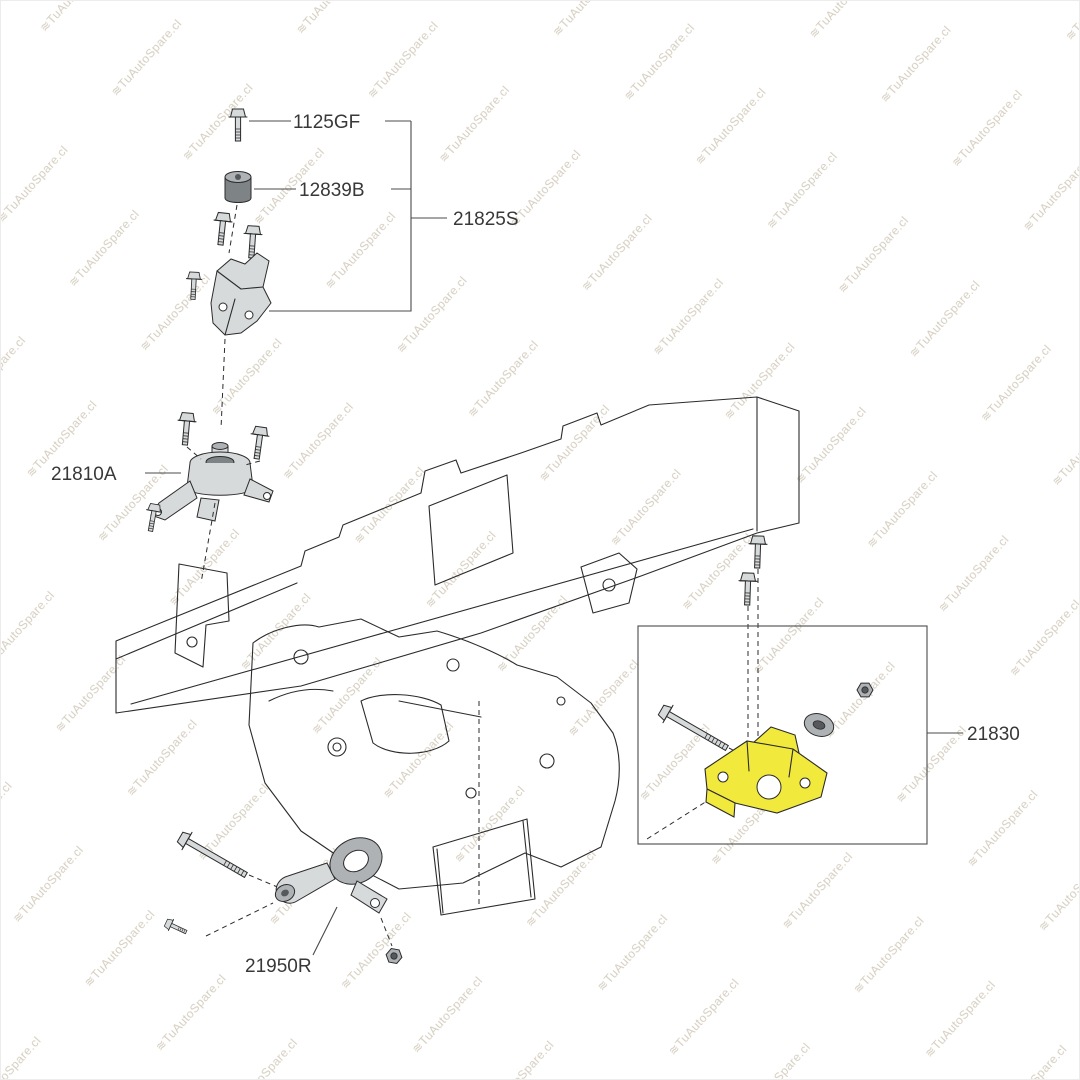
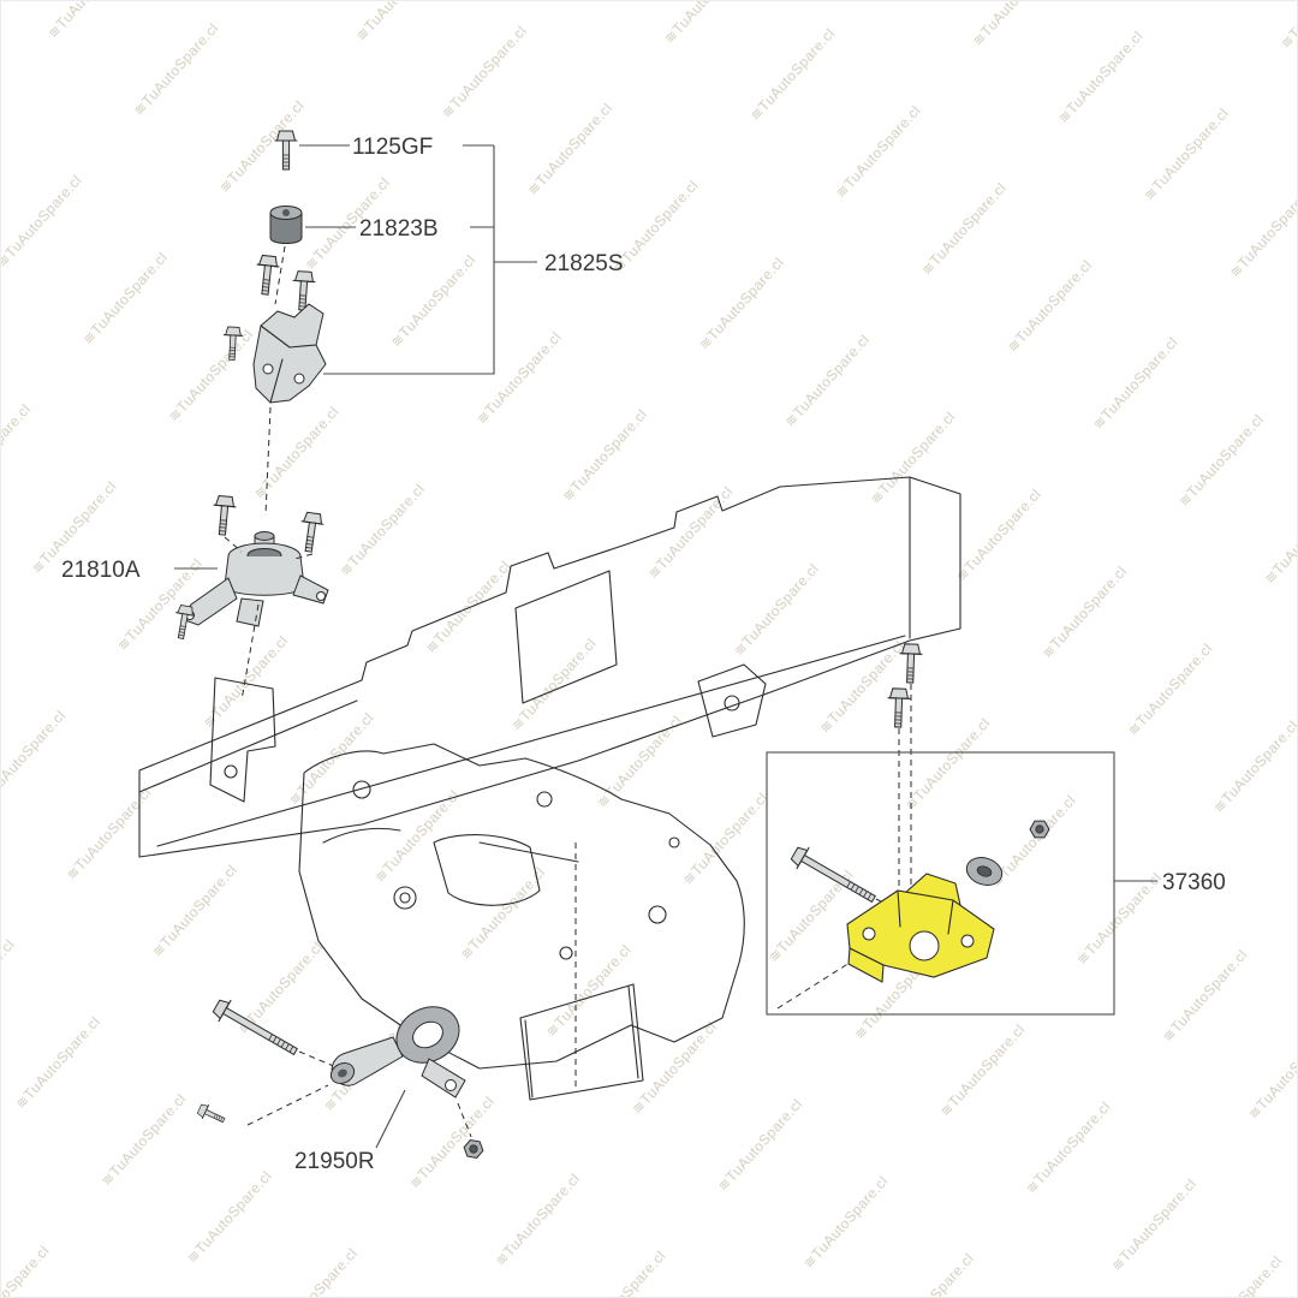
  1125GF
- 12839B
+ 21823B
  21825S
  21810A
- 21830
+ 37360
  21950R
